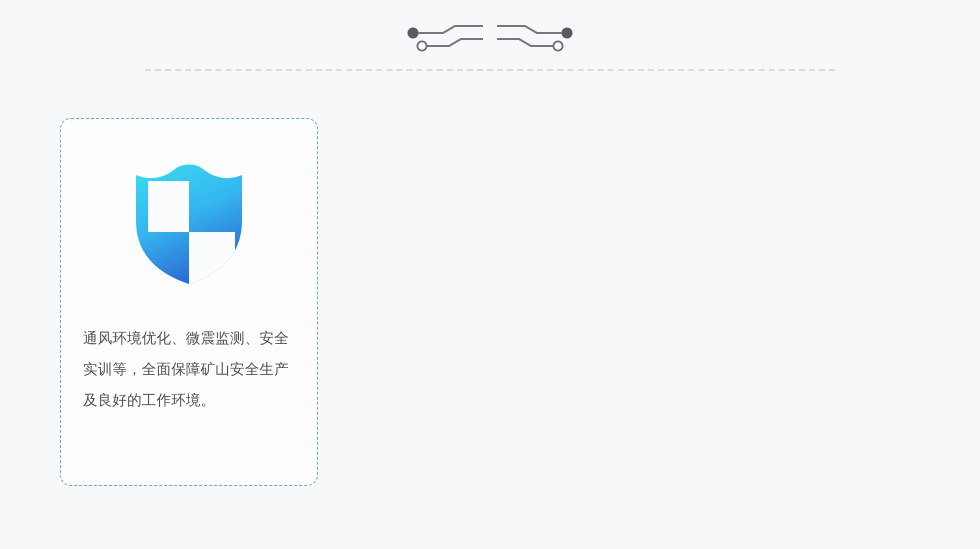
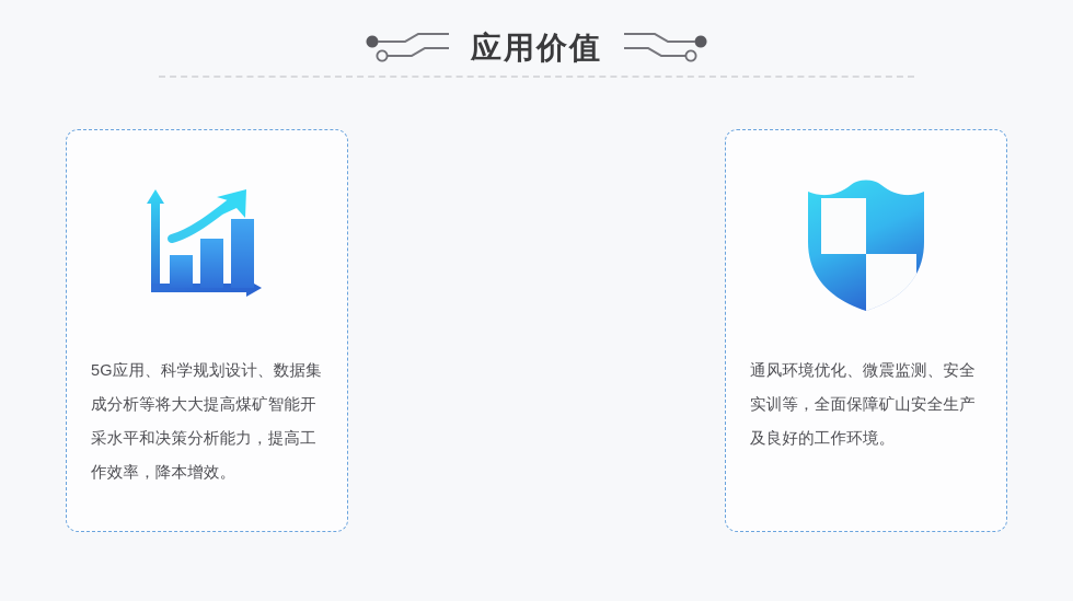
+ 应用价值
+ 5G应用、科学规划设计、数据集成分析等将大大提高煤矿智能开采水平和决策分析能力，提高工作效率，降本增效。
  通风环境优化、微震监测、安全实训等，全面保障矿山安全生产及良好的工作环境。
